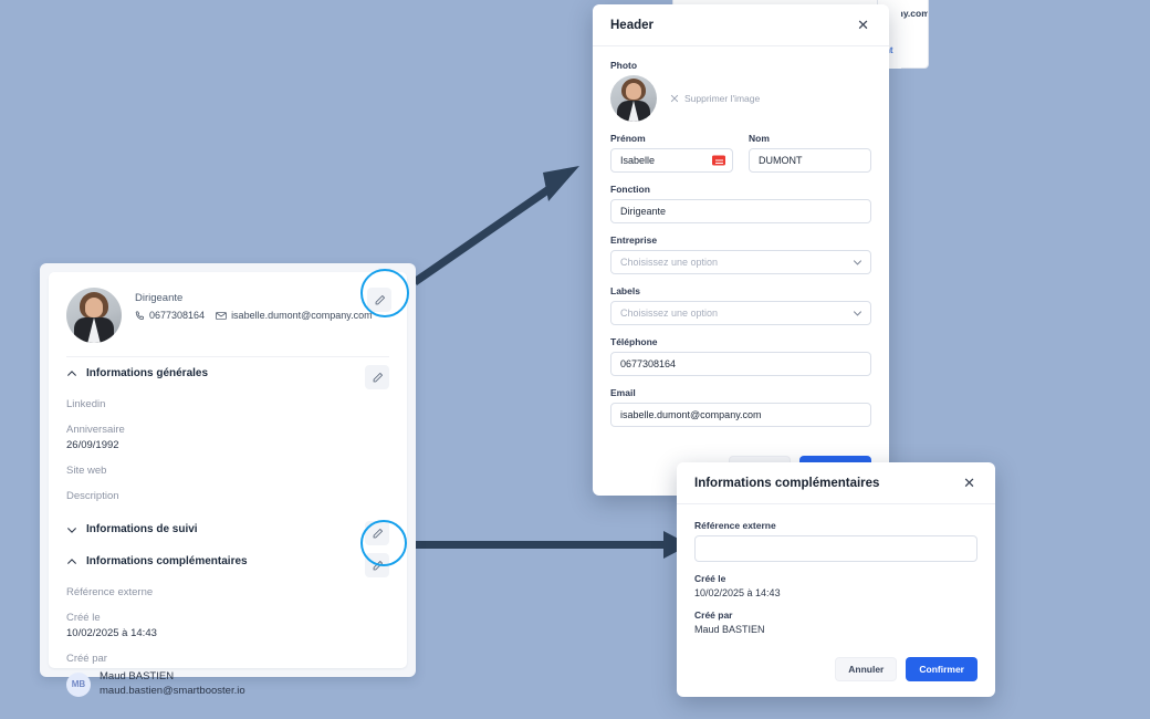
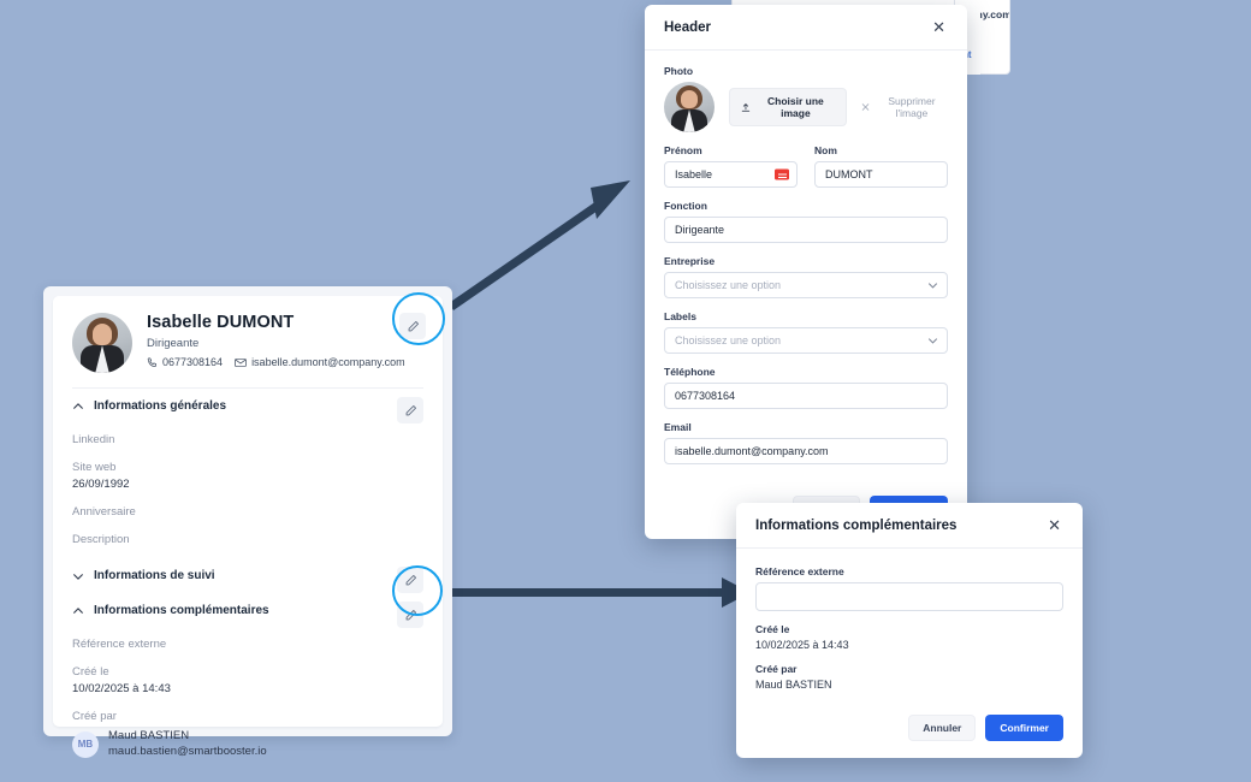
+ Isabelle DUMONT
  Dirigeante
  0677308164
  isabelle.dumont@company.com
  Informations générales
  Linkedin
- Anniversaire
+ Site web
  26/09/1992
- Site web
+ Anniversaire
  Description
  Informations de suivi
  Informations complémentaires
  Référence externe
  Créé le
  10/02/2025 à 14:43
  Créé par
  MB
  Maud BASTIEN
  maud.bastien@smartbooster.io
  Header
  ✕
  Photo
+ Choisir une image
  Supprimer l'image
  Prénom
  Isabelle
  Nom
  DUMONT
  Fonction
  Dirigeante
  Entreprise
  Choisissez une option
  Labels
  Choisissez une option
  Téléphone
  0677308164
  Email
  isabelle.dumont@company.com
  Informations complémentaires
  ✕
  Référence externe
  Créé le
  10/02/2025 à 14:43
  Créé par
  Maud BASTIEN
  Annuler
  Confirmer
